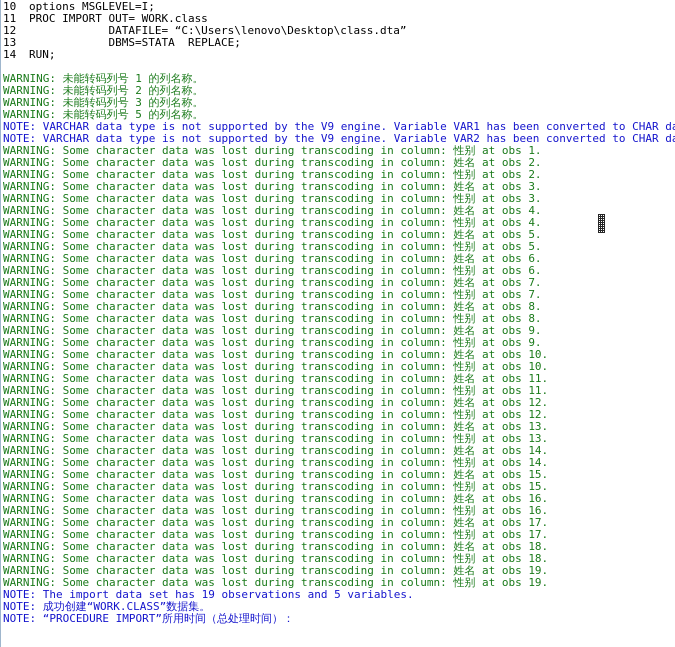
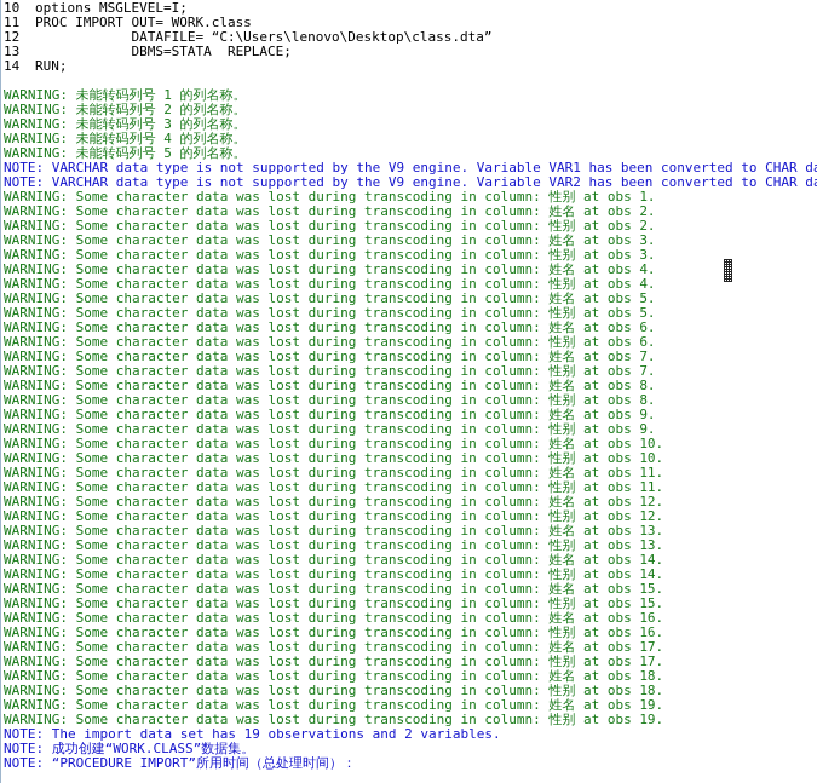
  10 options MSGLEVEL=I;
  11 PROC IMPORT OUT= WORK.class
  12 DATAFILE= “C:\Users\lenovo\Desktop\class.dta”
  13 DBMS=STATA REPLACE;
  14 RUN;
  WARNING: 未能转码列号 1 的列名称。
  WARNING: 未能转码列号 2 的列名称。
  WARNING: 未能转码列号 3 的列名称。
+ WARNING: 未能转码列号 4 的列名称。
  WARNING: 未能转码列号 5 的列名称。
  NOTE: VARCHAR data type is not supported by the V9 engine. Variable VAR1 has been converted to CHAR d
  NOTE: VARCHAR data type is not supported by the V9 engine. Variable VAR2 has been converted to CHAR d
  WARNING: Some character data was lost during transcoding in column: 性别 at obs 1.
  WARNING: Some character data was lost during transcoding in column: 姓名 at obs 2.
  WARNING: Some character data was lost during transcoding in column: 性别 at obs 2.
  WARNING: Some character data was lost during transcoding in column: 姓名 at obs 3.
  WARNING: Some character data was lost during transcoding in column: 性别 at obs 3.
  WARNING: Some character data was lost during transcoding in column: 姓名 at obs 4.
  WARNING: Some character data was lost during transcoding in column: 性别 at obs 4.
  WARNING: Some character data was lost during transcoding in column: 姓名 at obs 5.
  WARNING: Some character data was lost during transcoding in column: 性别 at obs 5.
  WARNING: Some character data was lost during transcoding in column: 姓名 at obs 6.
  WARNING: Some character data was lost during transcoding in column: 性别 at obs 6.
  WARNING: Some character data was lost during transcoding in column: 姓名 at obs 7.
  WARNING: Some character data was lost during transcoding in column: 性别 at obs 7.
  WARNING: Some character data was lost during transcoding in column: 姓名 at obs 8.
  WARNING: Some character data was lost during transcoding in column: 性别 at obs 8.
  WARNING: Some character data was lost during transcoding in column: 姓名 at obs 9.
  WARNING: Some character data was lost during transcoding in column: 性别 at obs 9.
  WARNING: Some character data was lost during transcoding in column: 姓名 at obs 10.
  WARNING: Some character data was lost during transcoding in column: 性别 at obs 10.
  WARNING: Some character data was lost during transcoding in column: 姓名 at obs 11.
  WARNING: Some character data was lost during transcoding in column: 性别 at obs 11.
  WARNING: Some character data was lost during transcoding in column: 姓名 at obs 12.
  WARNING: Some character data was lost during transcoding in column: 性别 at obs 12.
  WARNING: Some character data was lost during transcoding in column: 姓名 at obs 13.
  WARNING: Some character data was lost during transcoding in column: 性别 at obs 13.
  WARNING: Some character data was lost during transcoding in column: 姓名 at obs 14.
  WARNING: Some character data was lost during transcoding in column: 性别 at obs 14.
  WARNING: Some character data was lost during transcoding in column: 姓名 at obs 15.
  WARNING: Some character data was lost during transcoding in column: 性别 at obs 15.
  WARNING: Some character data was lost during transcoding in column: 姓名 at obs 16.
  WARNING: Some character data was lost during transcoding in column: 性别 at obs 16.
  WARNING: Some character data was lost during transcoding in column: 姓名 at obs 17.
  WARNING: Some character data was lost during transcoding in column: 性别 at obs 17.
  WARNING: Some character data was lost during transcoding in column: 姓名 at obs 18.
  WARNING: Some character data was lost during transcoding in column: 性别 at obs 18.
  WARNING: Some character data was lost during transcoding in column: 姓名 at obs 19.
  WARNING: Some character data was lost during transcoding in column: 性别 at obs 19.
- NOTE: The import data set has 19 observations and 5 variables.
+ NOTE: The import data set has 19 observations and 2 variables.
  NOTE: 成功创建“WORK.CLASS”数据集。
  NOTE: “PROCEDURE IMPORT”所用时间（总处理时间）：
